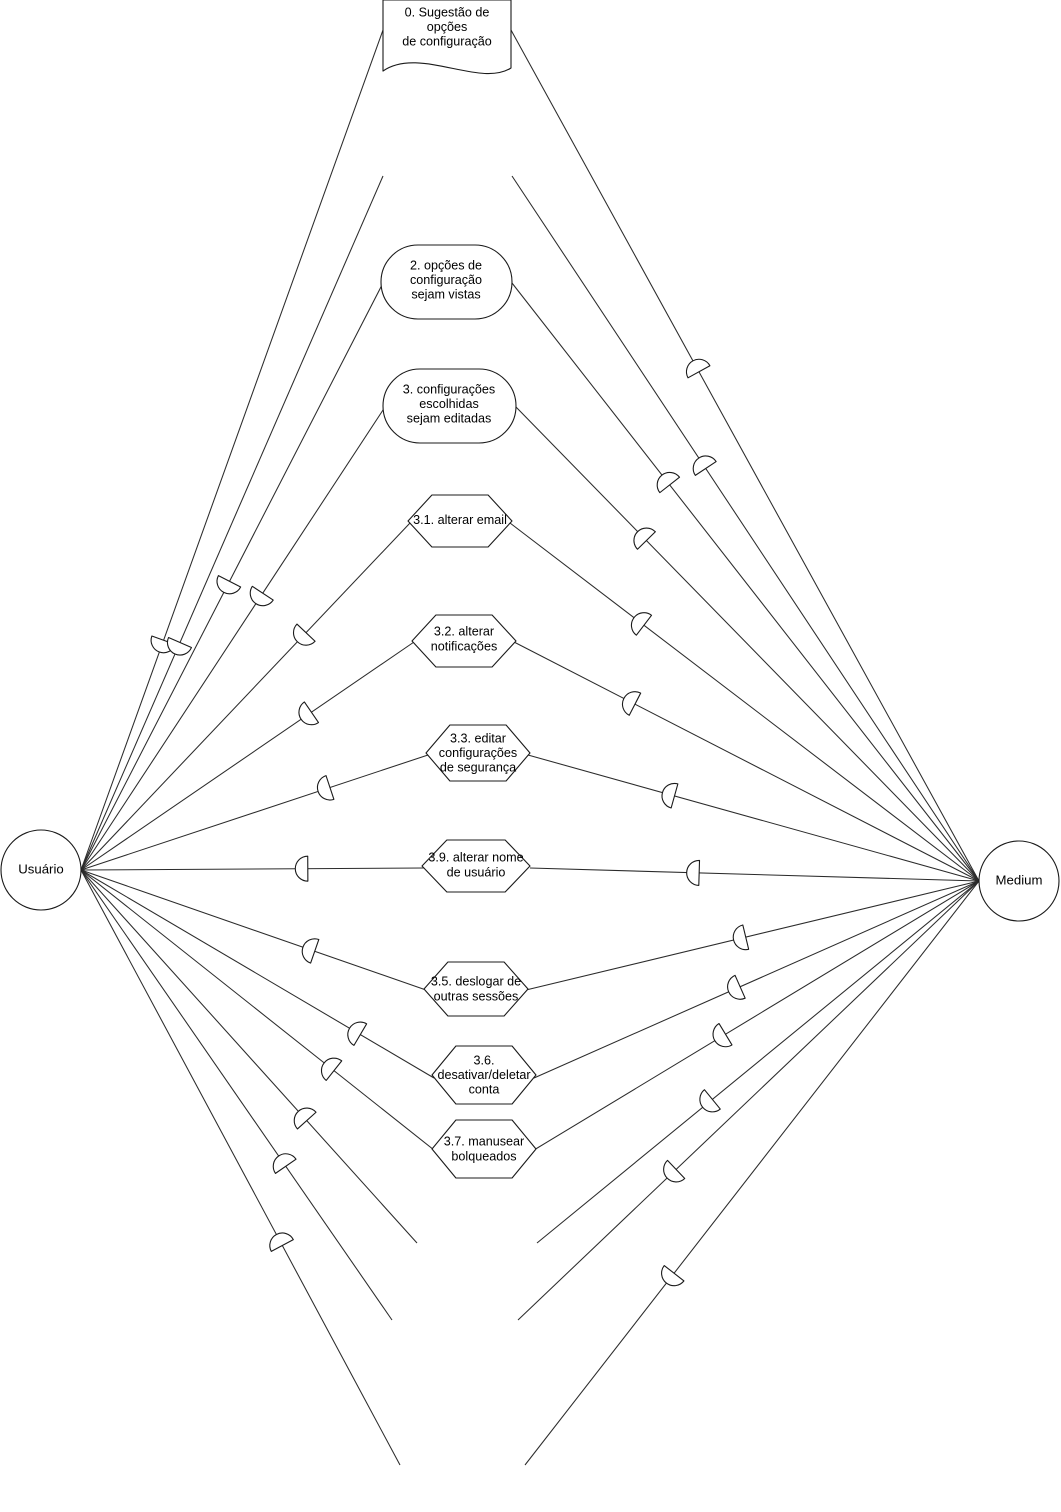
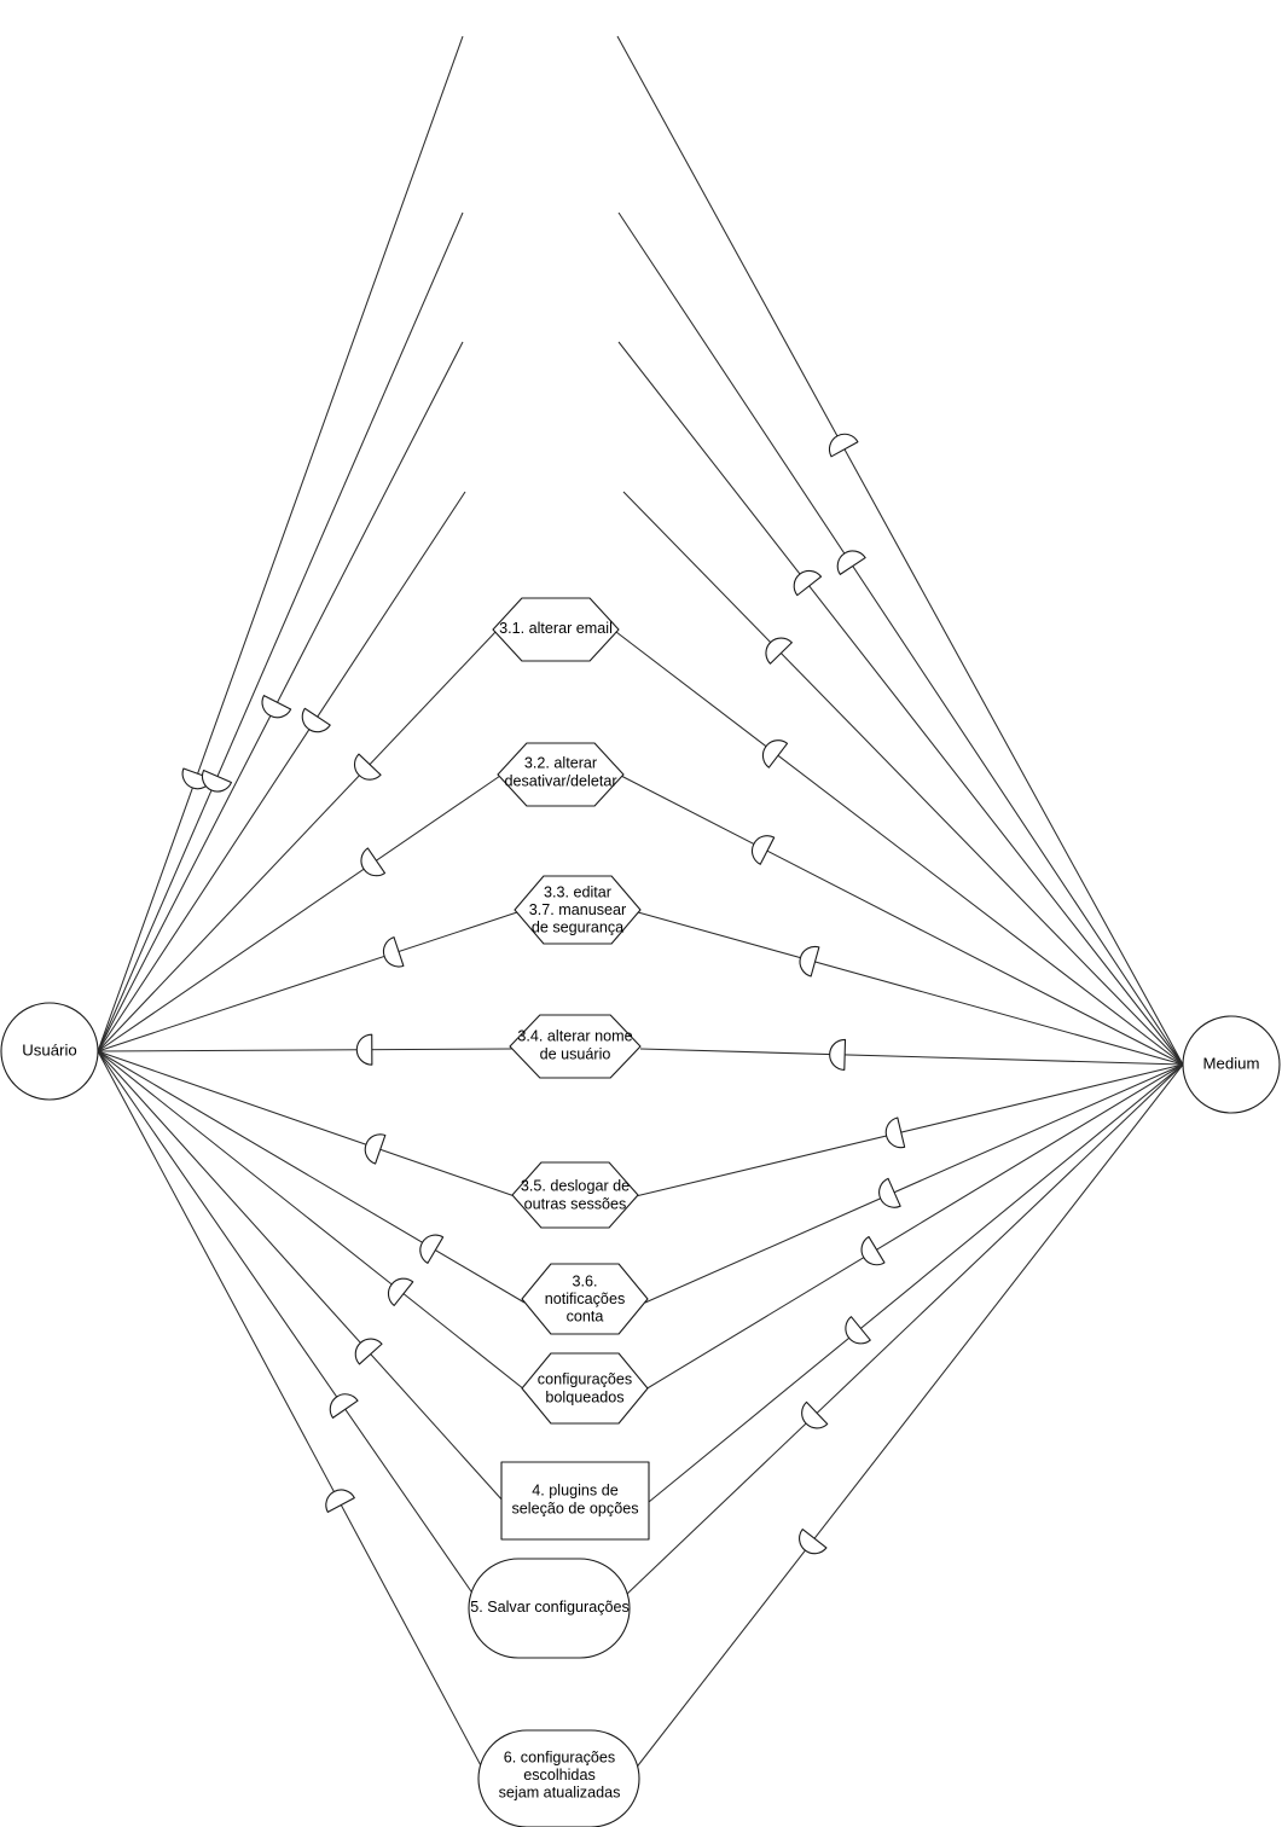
- 0. Sugestão de opções de configuração
- 2. opções de configuração sejam vistas
- 3. configurações escolhidas sejam editadas
  3.1. alterar email
- 3.2. alterar notificações
+ 3.2. alterar desativar/deletar
- 3.3. editar configurações de segurança
+ 3.3. editar 3.7. manusear de segurança
- 3.9. alterar nome de usuário
+ 3.4. alterar nome de usuário
  3.5. deslogar de outras sessões
- 3.6. desativar/deletar conta
+ 3.6. notificações conta
- 3.7. manusear bolqueados
+ configurações bolqueados
+ 4. plugins de seleção de opções
+ 5. Salvar configurações
+ 6. configurações escolhidas sejam atualizadas
  Usuário
  Medium
